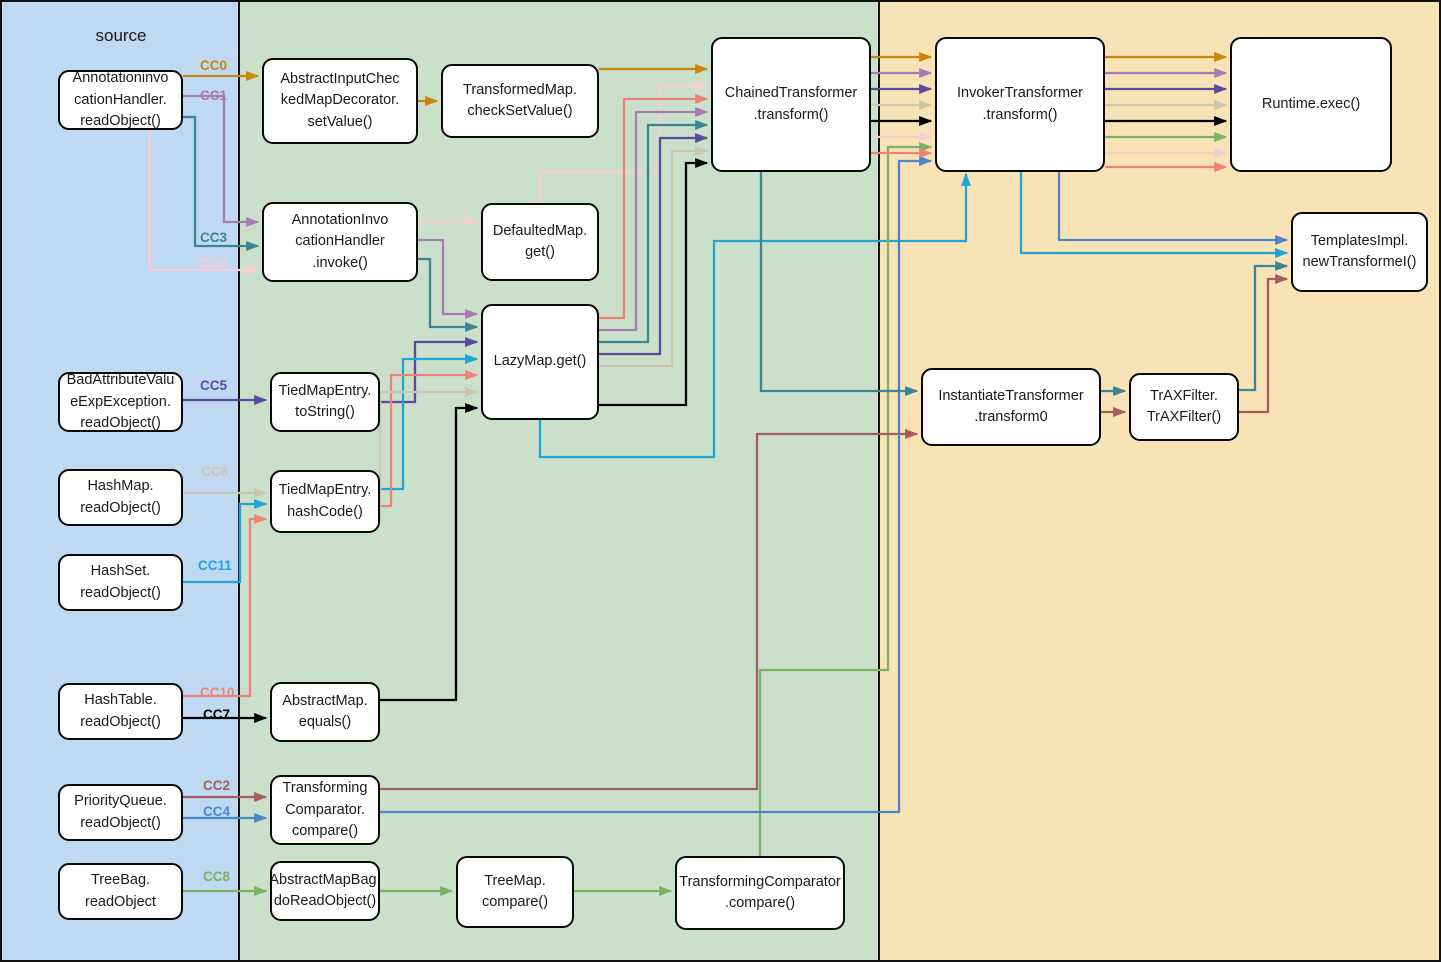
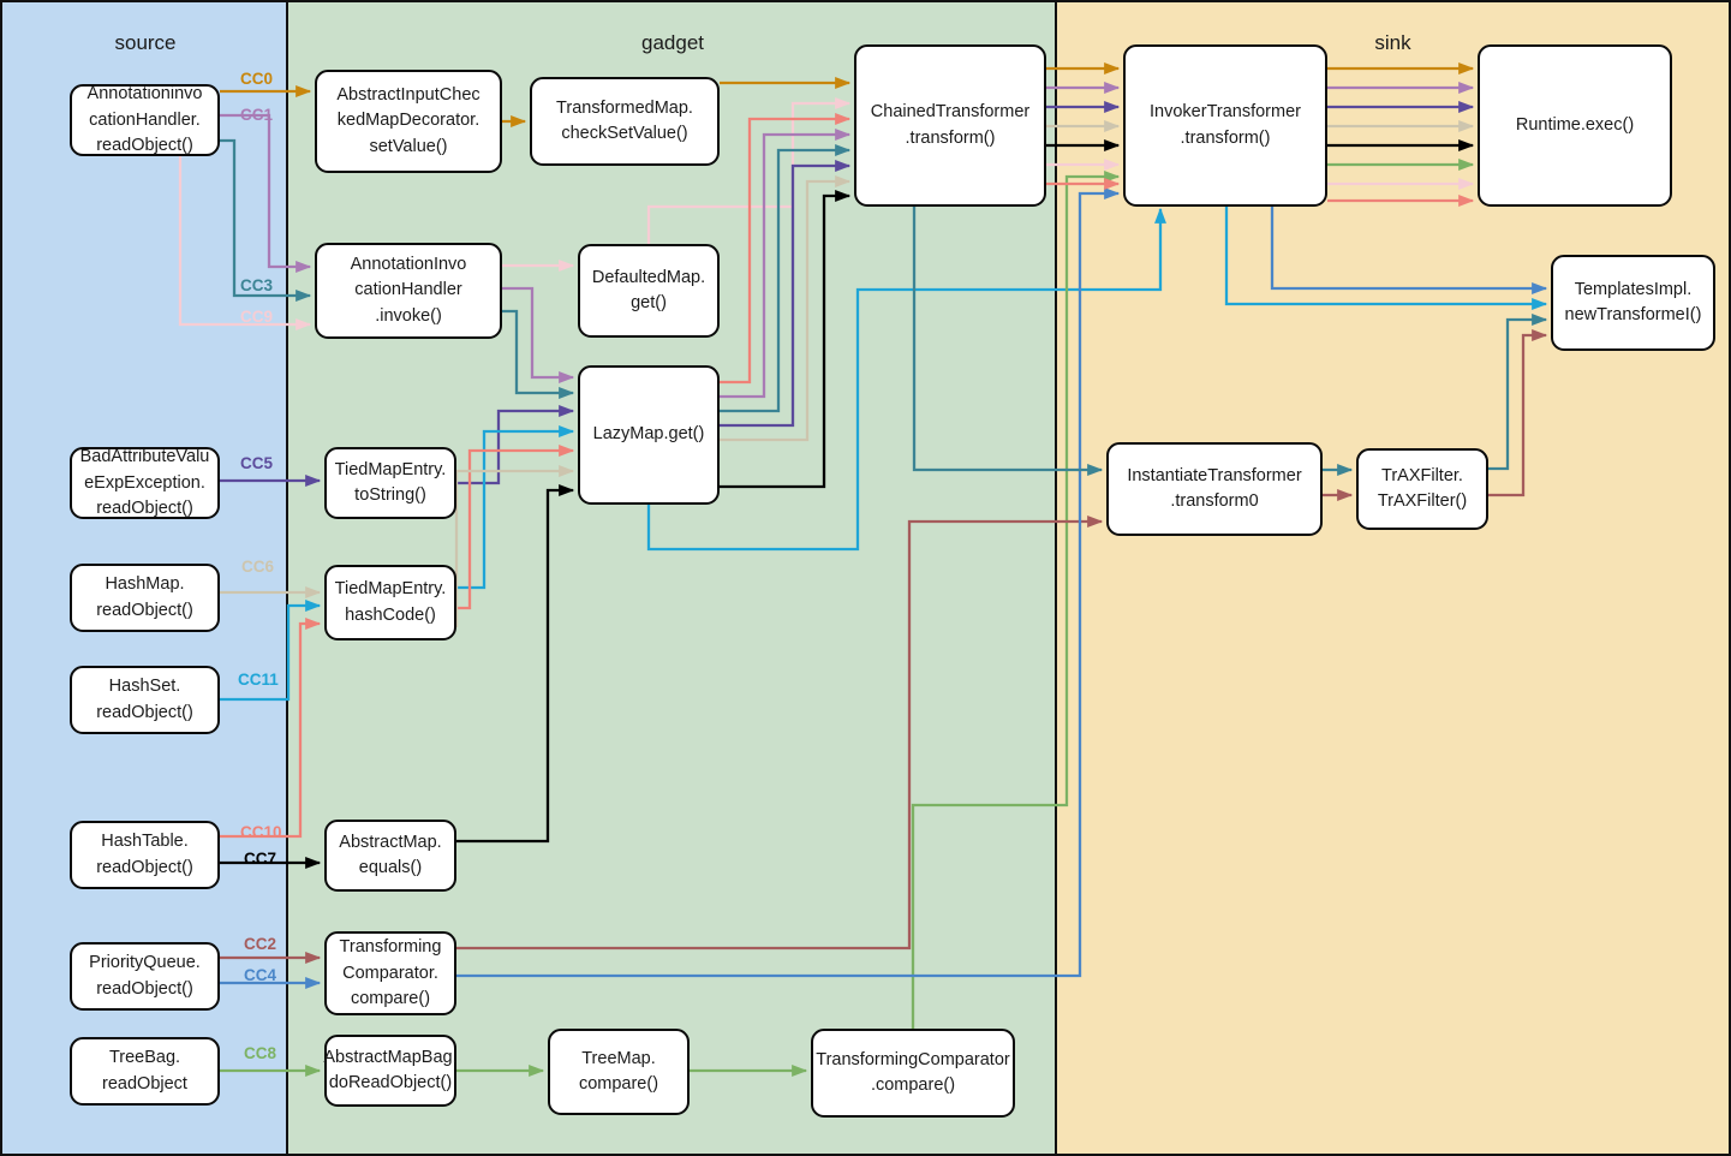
  source
+ gadget
+ sink
  Annotationinvo
  cationHandler.
  readObject()
  BadAttributeValu
  eExpException.
  readObject()
  HashMap.
  readObject()
  HashSet.
  readObject()
  HashTable.
  readObject()
  PriorityQueue.
  readObject()
  TreeBag.
  readObject
  AbstractInputChec
  kedMapDecorator.
  setValue()
  TransformedMap.
  checkSetValue()
  ChainedTransformer
  .transform()
  AnnotationInvo
  cationHandler
  .invoke()
  DefaultedMap.
  get()
  LazyMap.get()
  TiedMapEntry.
  toString()
  TiedMapEntry.
  hashCode()
  AbstractMap.
  equals()
  Transforming
  Comparator.
  compare()
  AbstractMapBag.
  doReadObject()
  TreeMap.
  compare()
  TransformingComparator
  .compare()
  InvokerTransformer
  .transform()
  Runtime.exec()
  TemplatesImpl.
  newTransformeI()
  InstantiateTransformer
  .transform0
  TrAXFilter.
  TrAXFilter()
  CC0
  CC1
  CC3
  CC9
  CC5
  CC6
  CC11
  CC10
  CC7
  CC2
  CC4
  CC8
